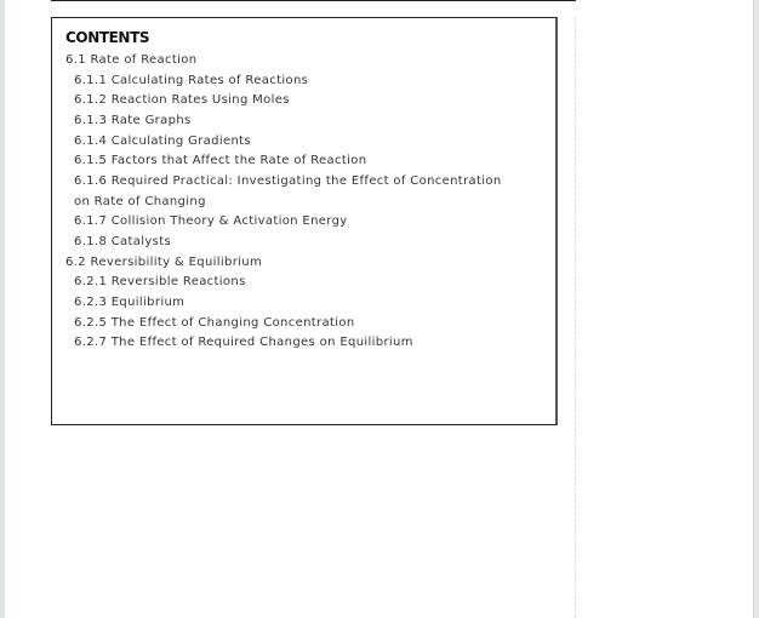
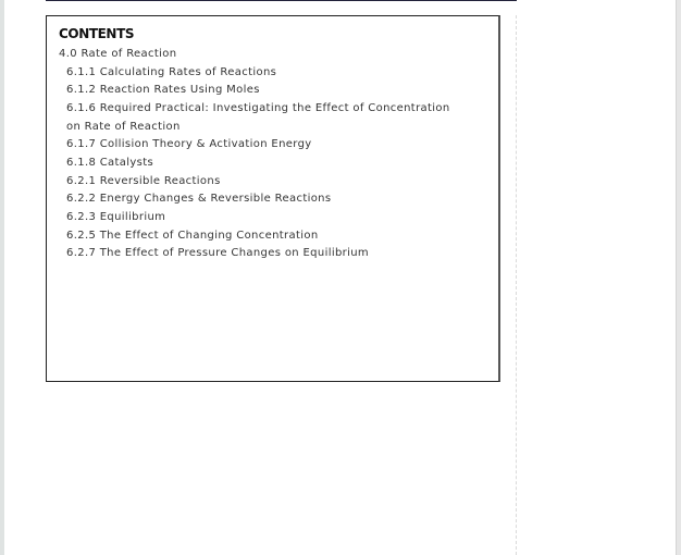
  CONTENTS
- 6.1 Rate of Reaction
+ 4.0 Rate of Reaction
  6.1.1 Calculating Rates of Reactions
  6.1.2 Reaction Rates Using Moles
- 6.1.3 Rate Graphs
- 6.1.4 Calculating Gradients
- 6.1.5 Factors that Affect the Rate of Reaction
- 6.1.6 Required Practical: Investigating the Effect of Concentration on Rate of Changing
+ 6.1.6 Required Practical: Investigating the Effect of Concentration on Rate of Reaction
  6.1.7 Collision Theory & Activation Energy
  6.1.8 Catalysts
- 6.2 Reversibility & Equilibrium
  6.2.1 Reversible Reactions
+ 6.2.2 Energy Changes & Reversible Reactions
  6.2.3 Equilibrium
  6.2.5 The Effect of Changing Concentration
- 6.2.7 The Effect of Required Changes on Equilibrium
+ 6.2.7 The Effect of Pressure Changes on Equilibrium
